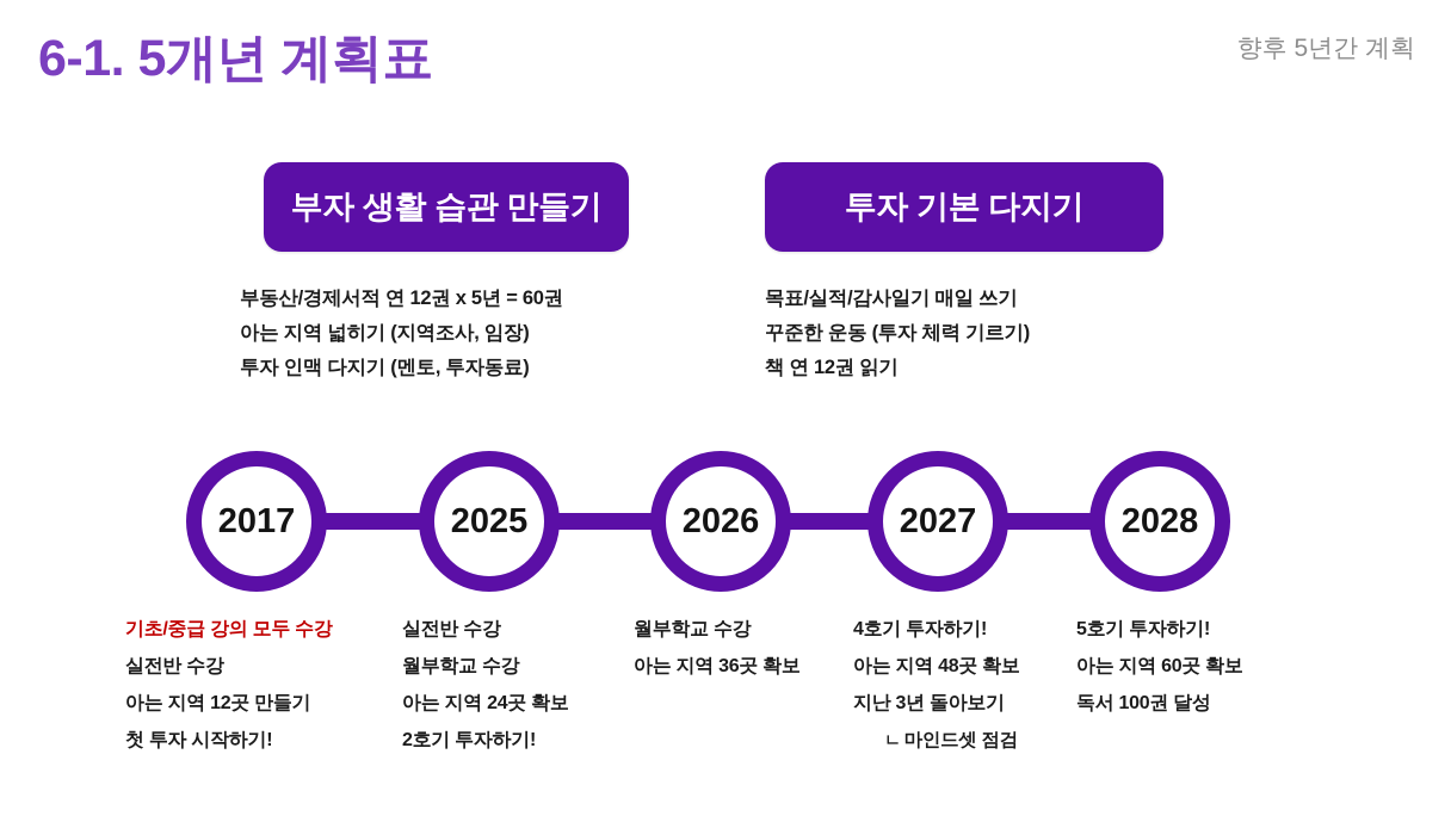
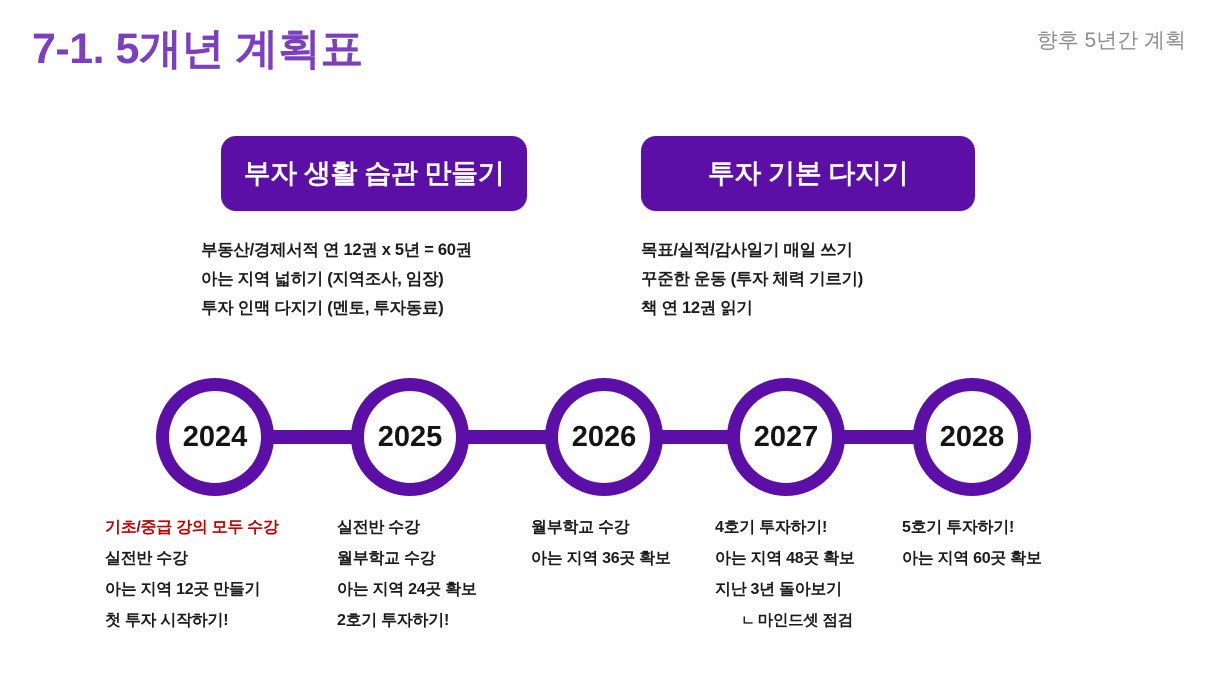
- 6-1. 5개년 계획표
+ 7-1. 5개년 계획표
  향후 5년간 계획
  부자 생활 습관 만들기
  부동산/경제서적 연 12권 x 5년 = 60권
  아는 지역 넓히기 (지역조사, 임장)
  투자 인맥 다지기 (멘토, 투자동료)
  투자 기본 다지기
  목표/실적/감사일기 매일 쓰기
  꾸준한 운동 (투자 체력 기르기)
  책 연 12권 읽기
- 2017
+ 2024
  2025
  2026
  2027
  2028
  기초/중급 강의 모두 수강
  실전반 수강
  아는 지역 12곳 만들기
  첫 투자 시작하기!
  실전반 수강
  월부학교 수강
  아는 지역 24곳 확보
  2호기 투자하기!
  월부학교 수강
  아는 지역 36곳 확보
  4호기 투자하기!
  아는 지역 48곳 확보
  지난 3년 돌아보기
  ㄴ 마인드셋 점검
  5호기 투자하기!
  아는 지역 60곳 확보
- 독서 100권 달성
